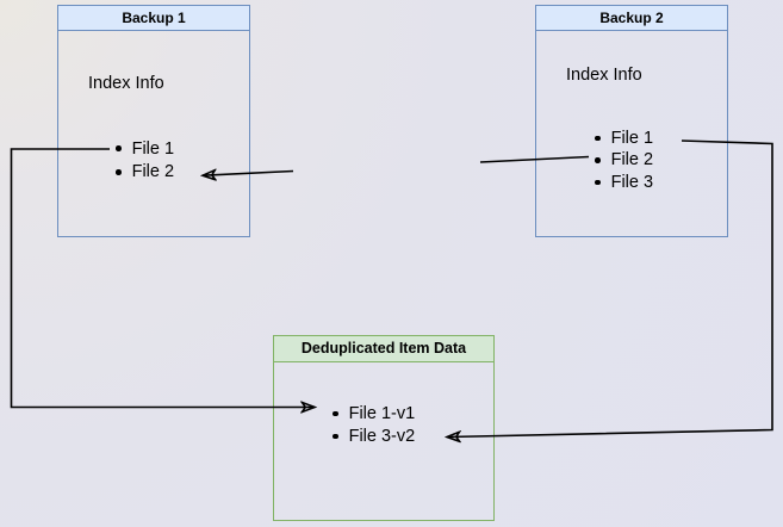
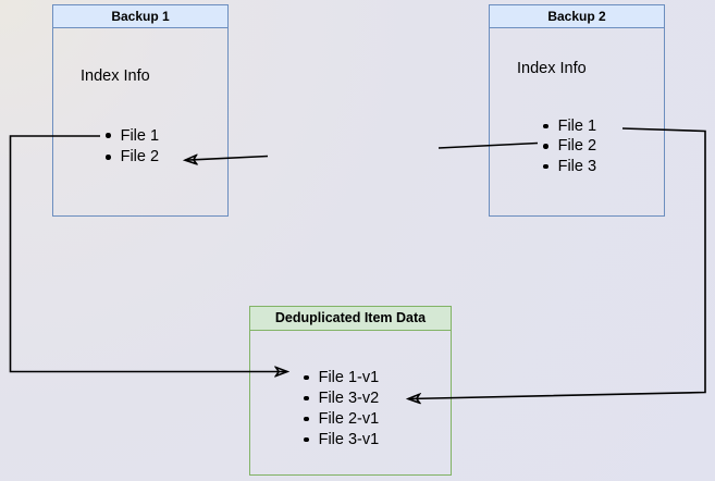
  Backup 1
  Index Info
  File 1
  File 2
  Backup 2
  Index Info
  File 1
  File 2
  File 3
  Deduplicated Item Data
  File 1-v1
  File 3-v2
+ File 2-v1
+ File 3-v1
